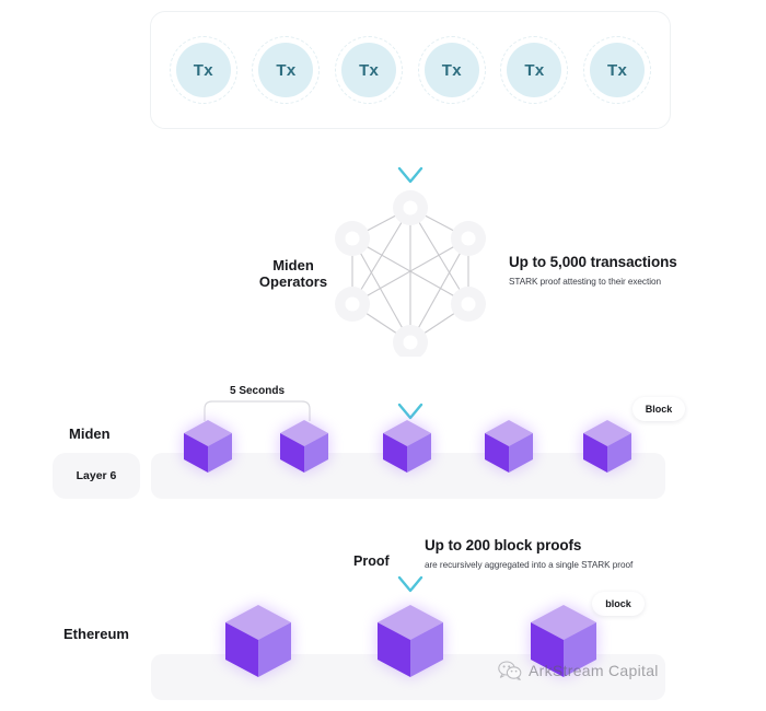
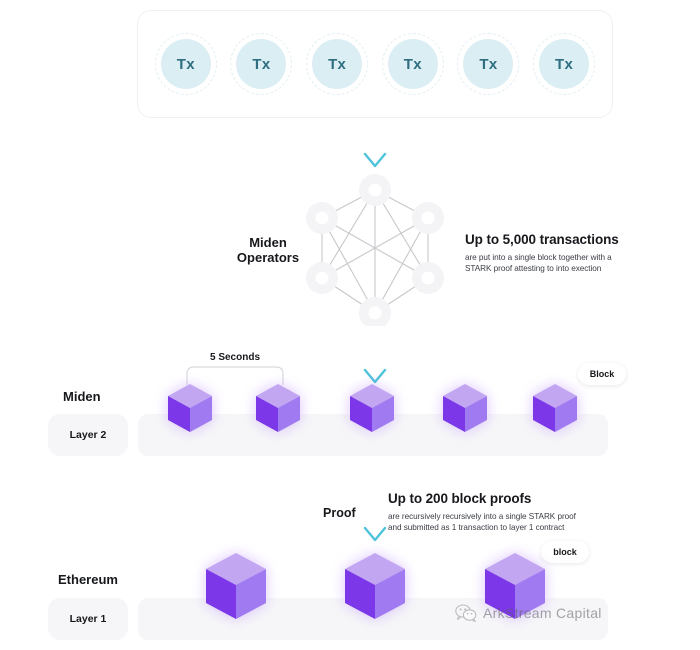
  Tx
  Tx
  Tx
  Tx
  Tx
  Tx
  Miden
  Operators
  Up to 5,000 transactions
+ are put into a single block together with a
- STARK proof attesting to their exection
+ STARK proof attesting to into exection
  5 Seconds
  Miden
- Layer 6
+ Layer 2
  Block
  Proof
  Up to 200 block proofs
- are recursively aggregated into a single STARK proof
+ are recursively recursively into a single STARK proof
+ and submitted as 1 transaction to layer 1 contract
  Ethereum
+ Layer 1
  block
  ArkStream Capital
